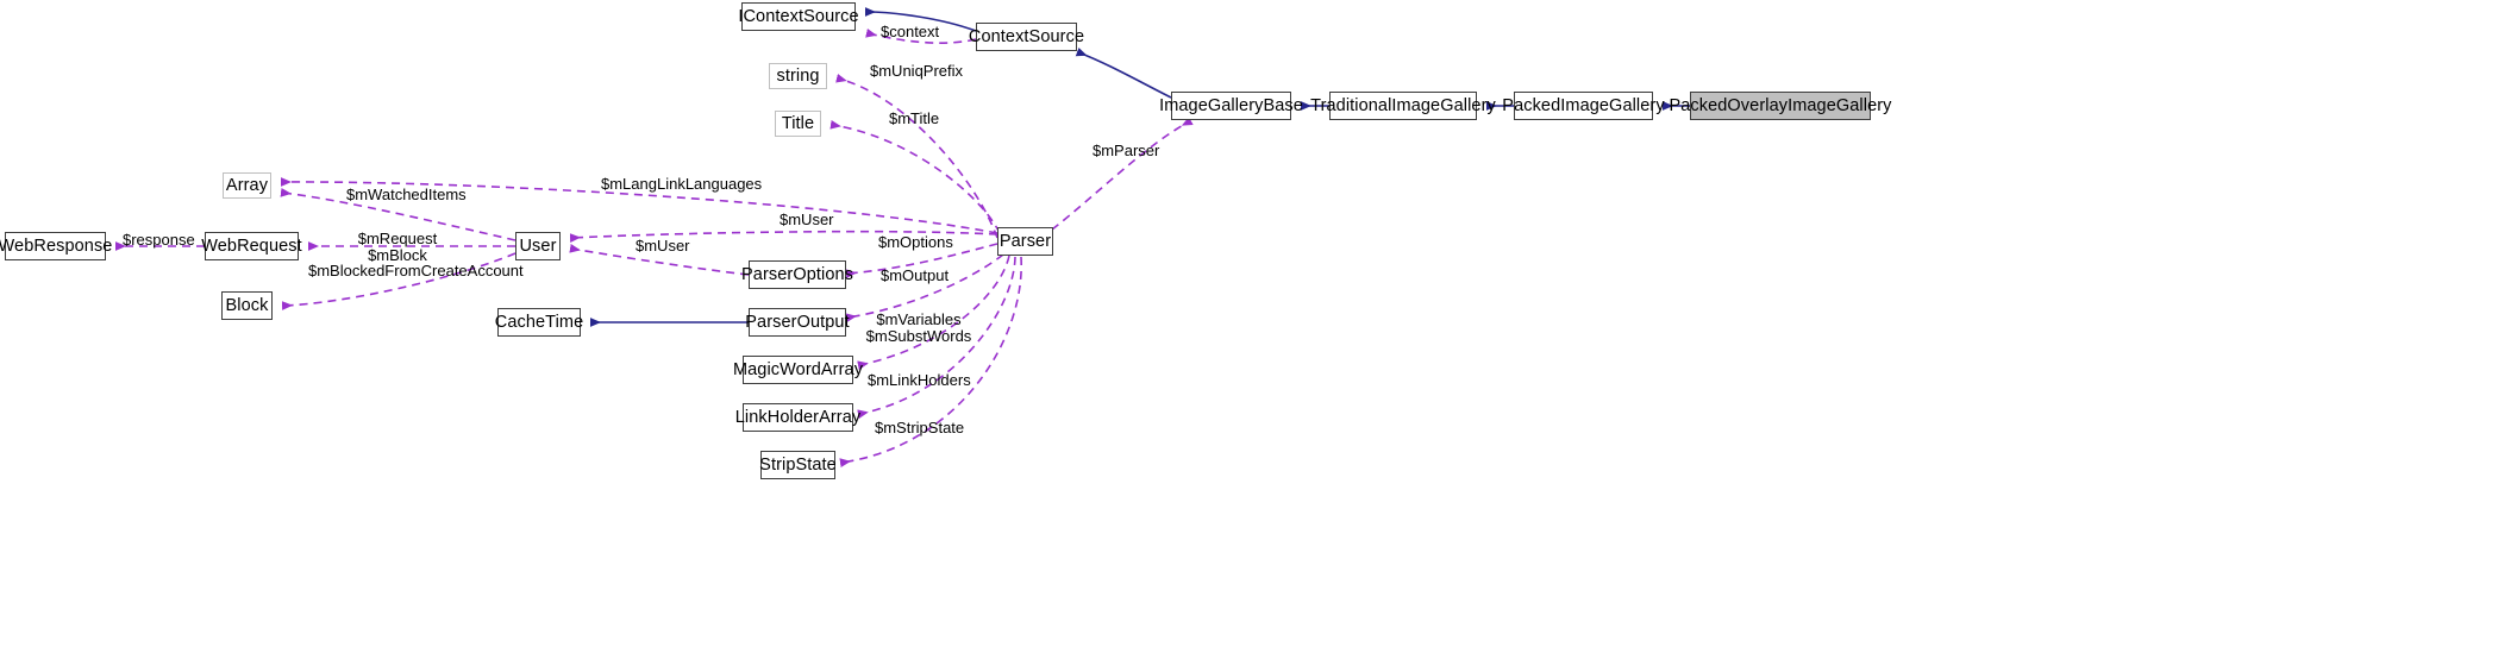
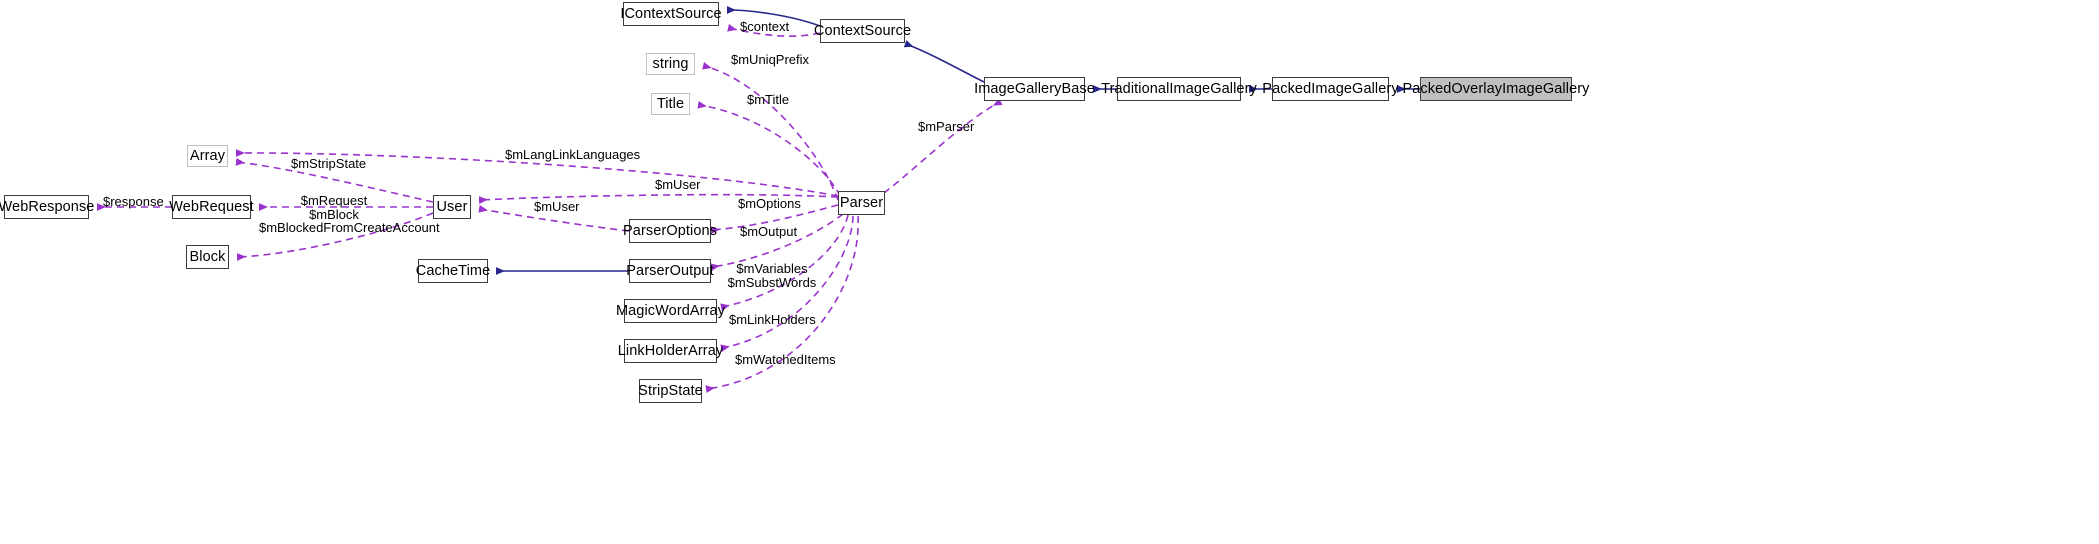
  IContextSource
  ContextSource
  string
  Title
  ImageGalleryBase
  TraditionalImageGallery
  PackedImageGallery
  PackedOverlayImageGallery
  Array
  WebResponse
  WebRequest
  User
  Block
  CacheTime
  ParserOptions
  ParserOutput
  MagicWordArray
  LinkHolderArray
  StripState
  Parser
  $context
  $mUniqPrefix
  $mTitle
  $mParser
  $mLangLinkLanguages
- $mWatchedItems
+ $mStripState
  $mUser
  $response
  $mOptions
  $mRequest
  $mBlock
  $mBlockedFromCreateAccount
  $mUser
  $mOutput
  $mVariables
  $mSubstWords
  $mLinkHolders
- $mStripState
+ $mWatchedItems
